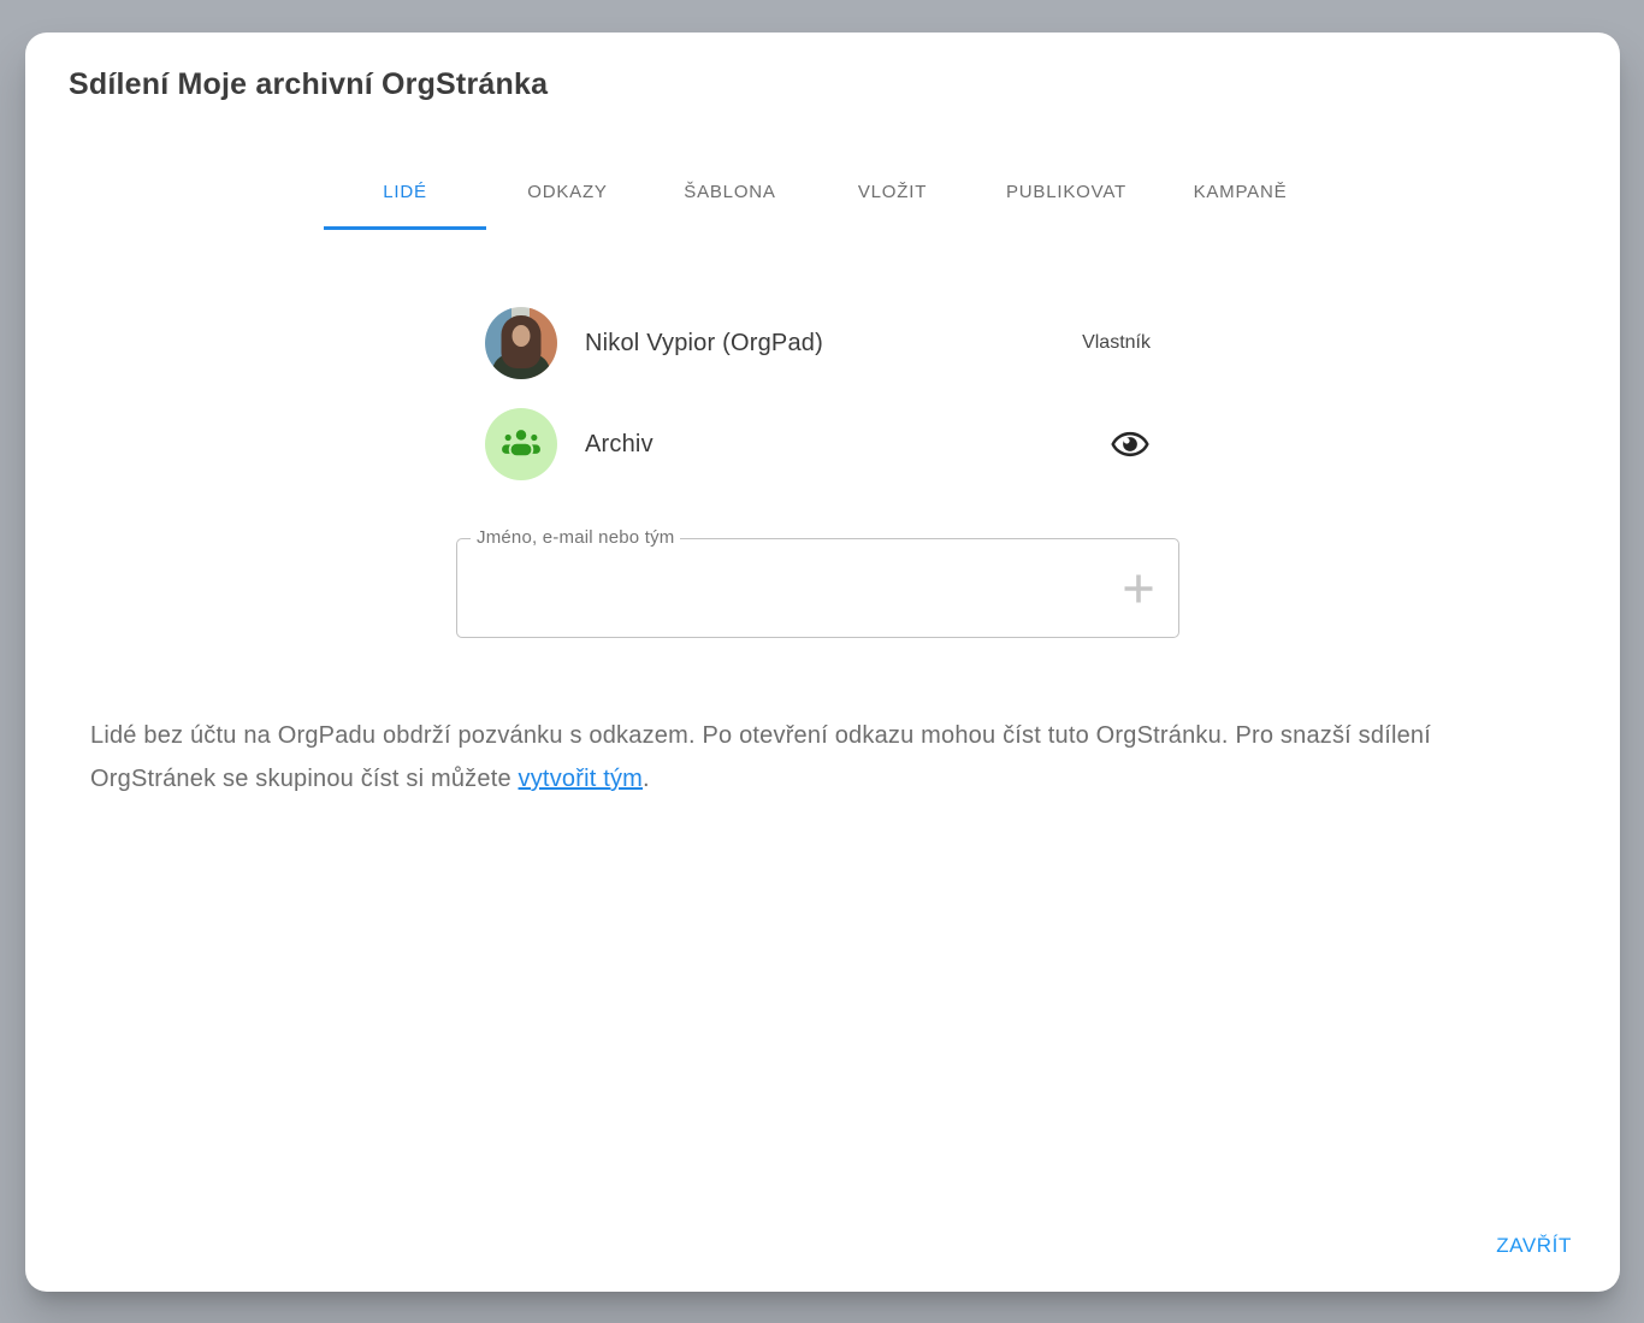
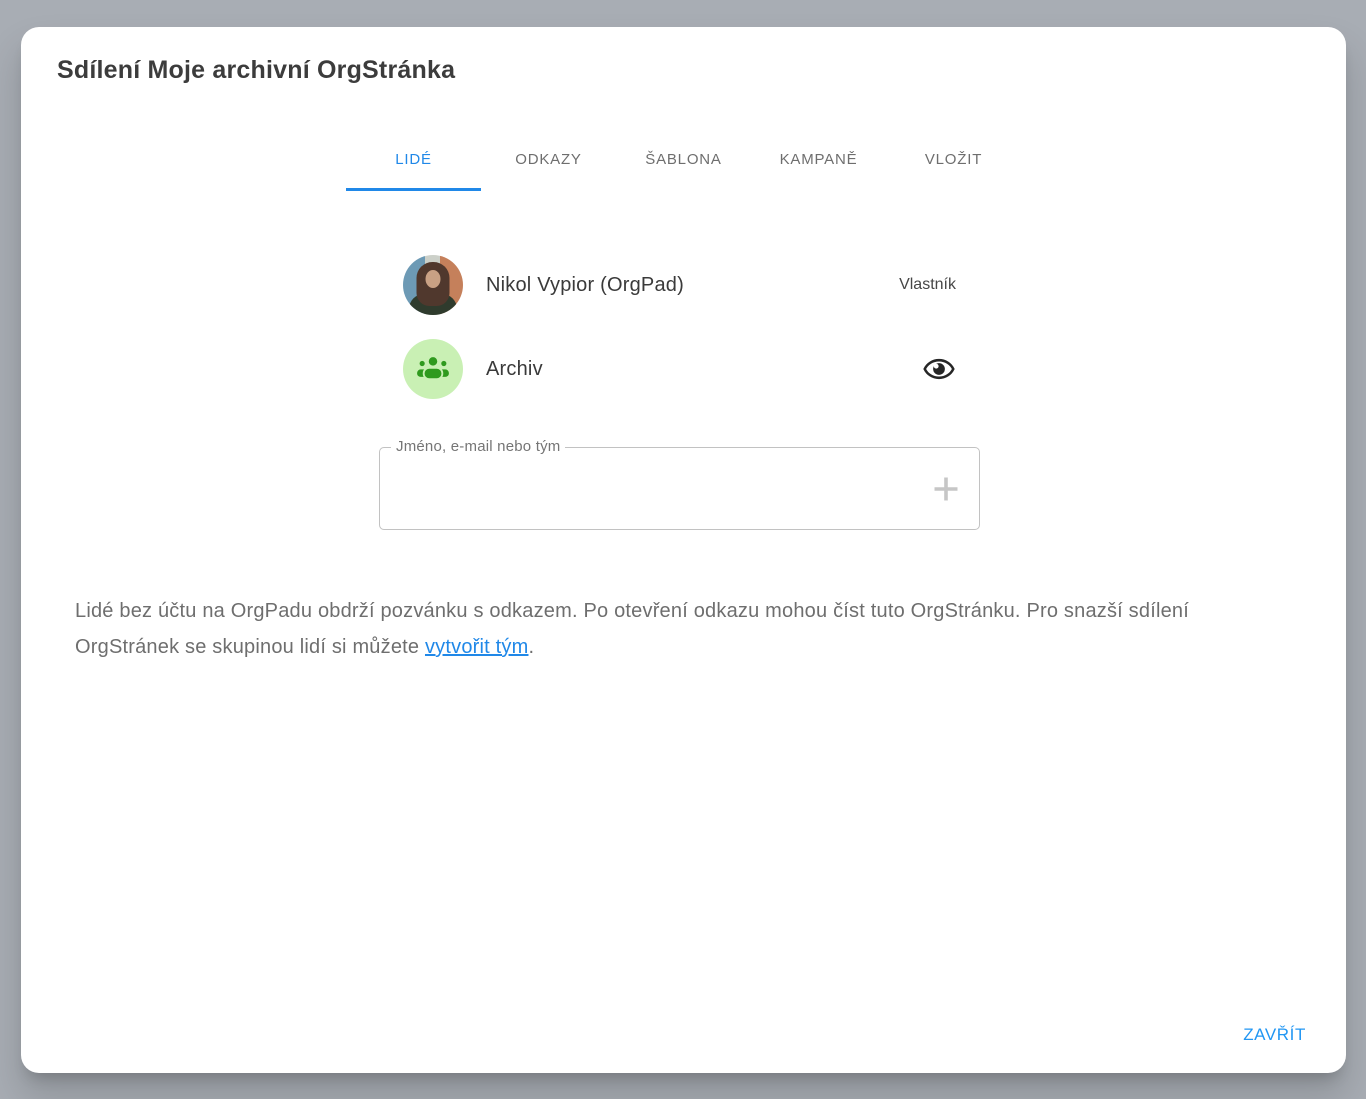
  Sdílení Moje archivní OrgStránka
  LIDÉ
  ODKAZY
  ŠABLONA
- VLOŽIT
+ KAMPANĚ
- PUBLIKOVAT
- KAMPANĚ
+ VLOŽIT
  Nikol Vypior (OrgPad)
  Vlastník
  Archiv
  Jméno, e-mail nebo tým
- Lidé bez účtu na OrgPadu obdrží pozvánku s odkazem. Po otevření odkazu mohou číst tuto OrgStránku. Pro snazší sdílení OrgStránek se skupinou číst si můžete vytvořit tým.
+ Lidé bez účtu na OrgPadu obdrží pozvánku s odkazem. Po otevření odkazu mohou číst tuto OrgStránku. Pro snazší sdílení OrgStránek se skupinou lidí si můžete vytvořit tým.
  ZAVŘÍT
